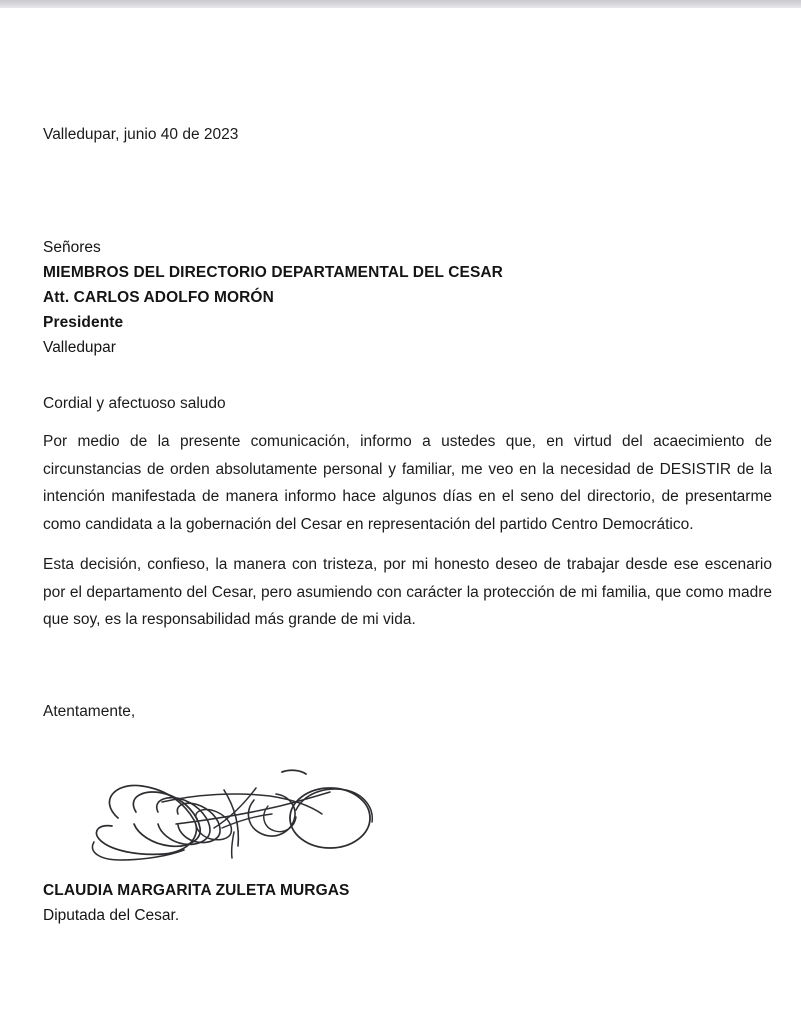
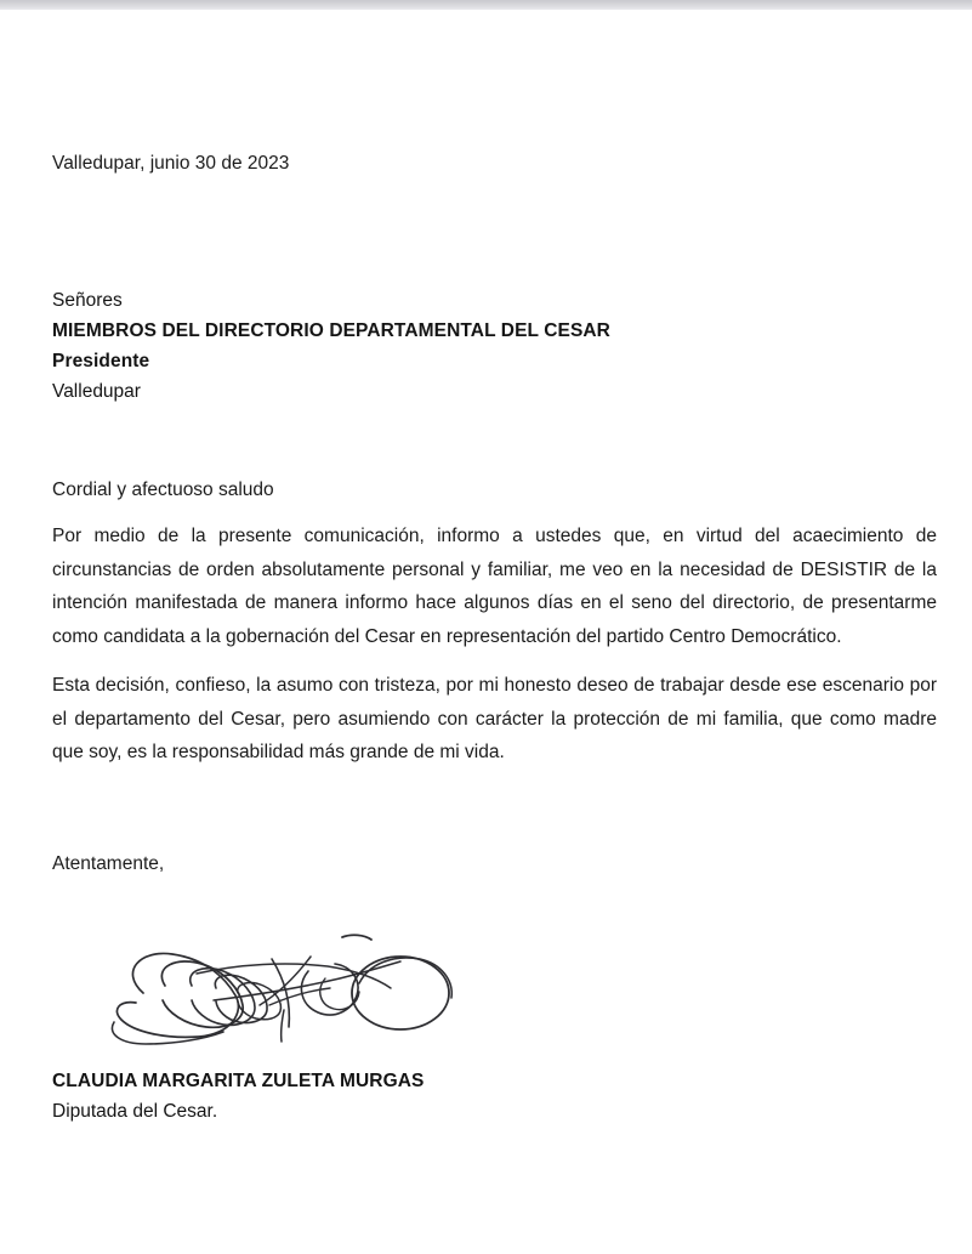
- Valledupar, junio 40 de 2023
+ Valledupar, junio 30 de 2023
  Señores
  MIEMBROS DEL DIRECTORIO DEPARTAMENTAL DEL CESAR
- Att. CARLOS ADOLFO MORÓN
  Presidente
  Valledupar
  Cordial y afectuoso saludo
  Por medio de la presente comunicación, informo a ustedes que, en virtud del acaecimiento de circunstancias de orden absolutamente personal y familiar, me veo en la necesidad de DESISTIR de la intención manifestada de manera informo hace algunos días en el seno del directorio, de presentarme como candidata a la gobernación del Cesar en representación del partido Centro Democrático.
- Esta decisión, confieso, la manera con tristeza, por mi honesto deseo de trabajar desde ese escenario por el departamento del Cesar, pero asumiendo con carácter la protección de mi familia, que como madre que soy, es la responsabilidad más grande de mi vida.
+ Esta decisión, confieso, la asumo con tristeza, por mi honesto deseo de trabajar desde ese escenario por el departamento del Cesar, pero asumiendo con carácter la protección de mi familia, que como madre que soy, es la responsabilidad más grande de mi vida.
  Atentamente,
  CLAUDIA MARGARITA ZULETA MURGAS
  Diputada del Cesar.
